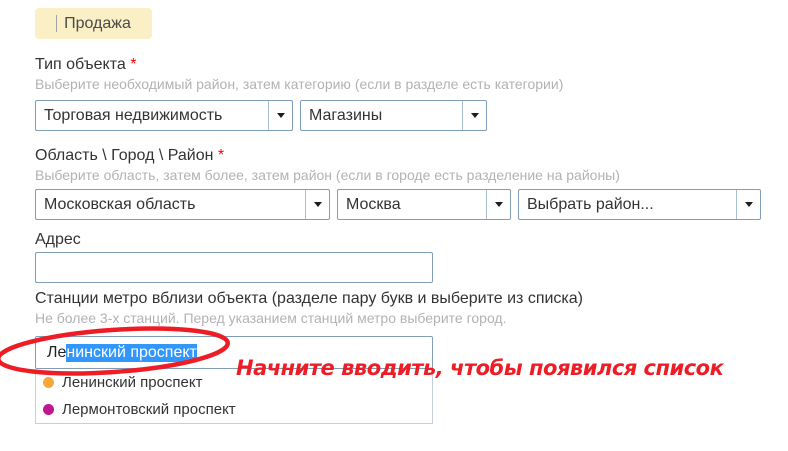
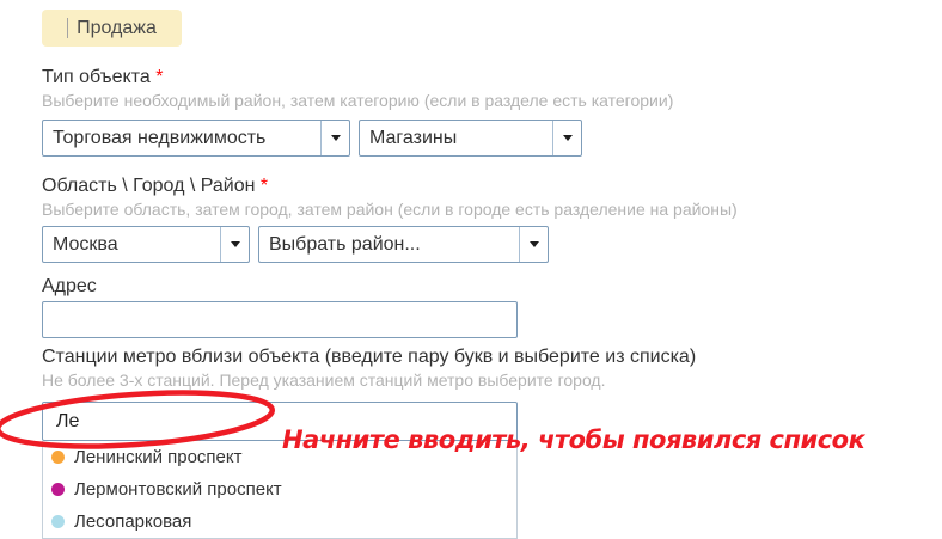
  Продажа
  Тип объекта *
  Выберите необходимый район, затем категорию (если в разделе есть категории)
  Торговая недвижимость
  Магазины
  Область \ Город \ Район *
- Выберите область, затем более, затем район (если в городе есть разделение на районы)
+ Выберите область, затем город, затем район (если в городе есть разделение на районы)
- Московская область
  Москва
  Выбрать район...
  Адрес
- Станции метро вблизи объекта (разделе пару букв и выберите из списка)
+ Станции метро вблизи объекта (введите пару букв и выберите из списка)
  Не более 3-х станций. Перед указанием станций метро выберите город.
  Ле
- нинский проспект
  Ленинский проспект
  Лермонтовский проспект
+ Лесопарковая
  Начните вводить, чтобы появился список
